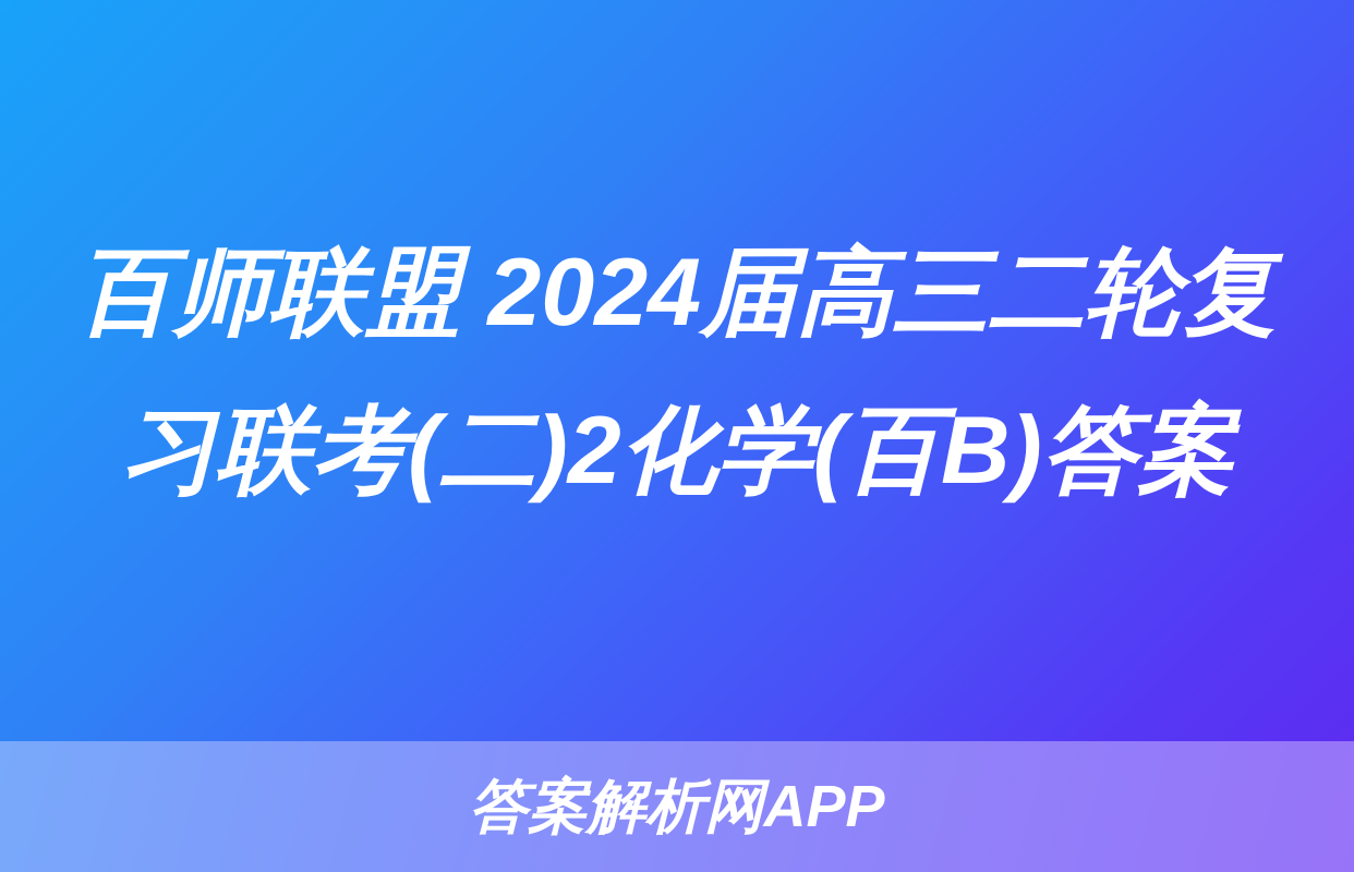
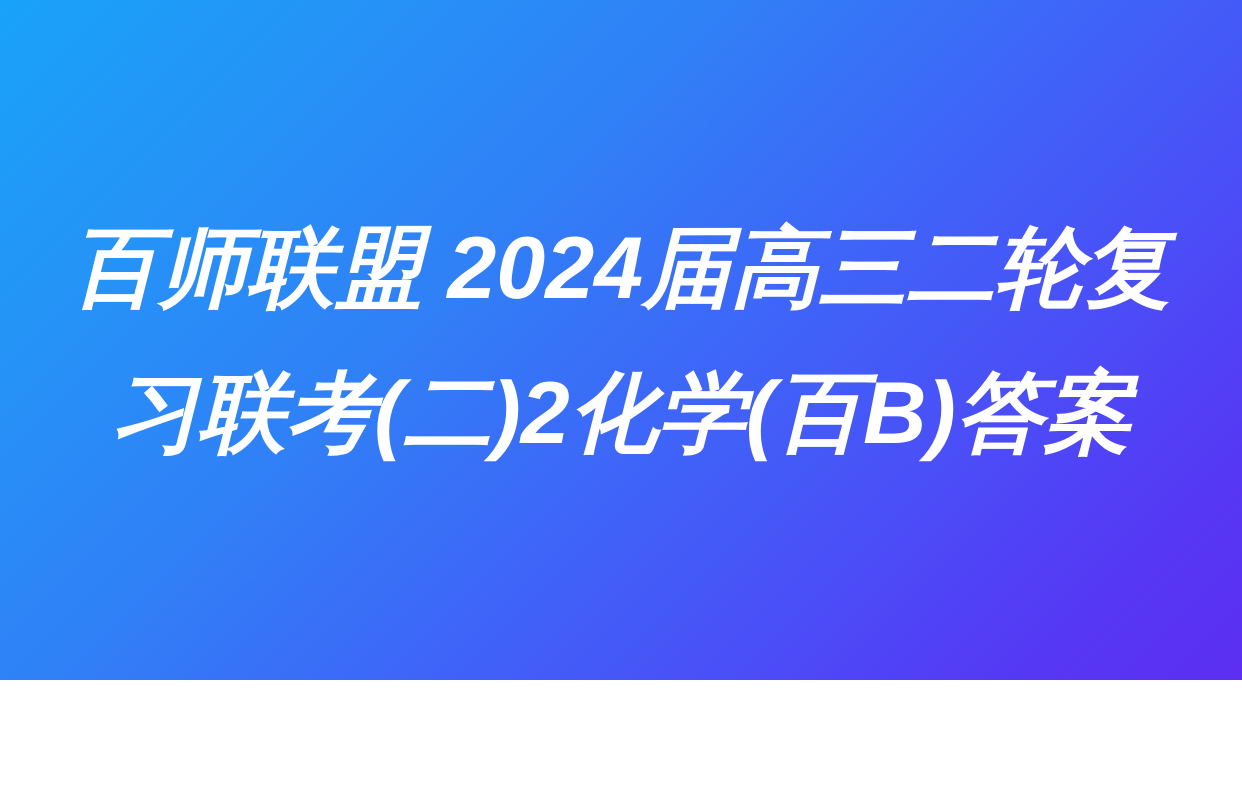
  百师联盟 2024届高三二轮复习联考(二)2化学(百B)答案
- 答案解析网APP
